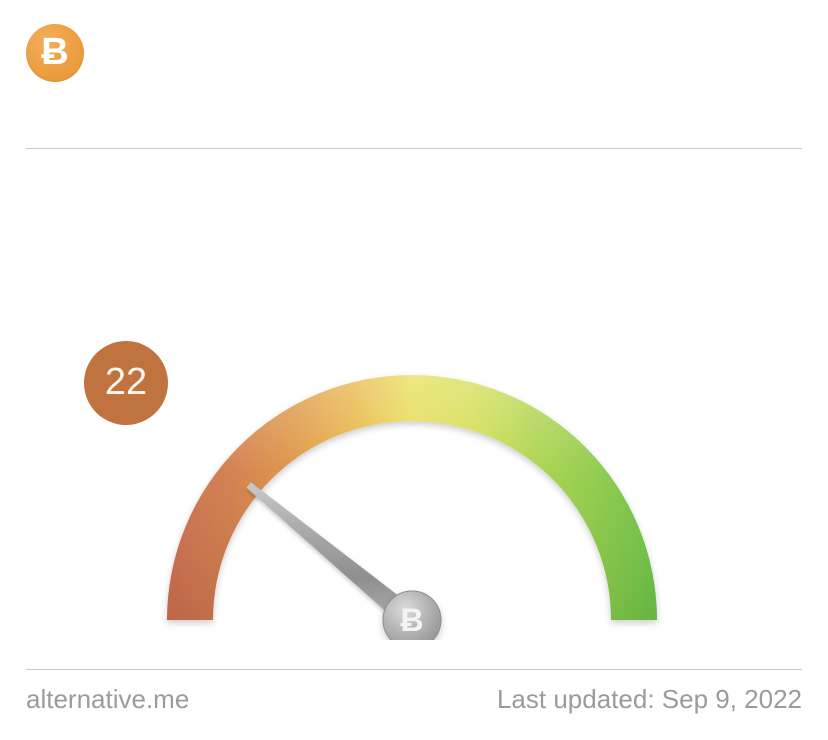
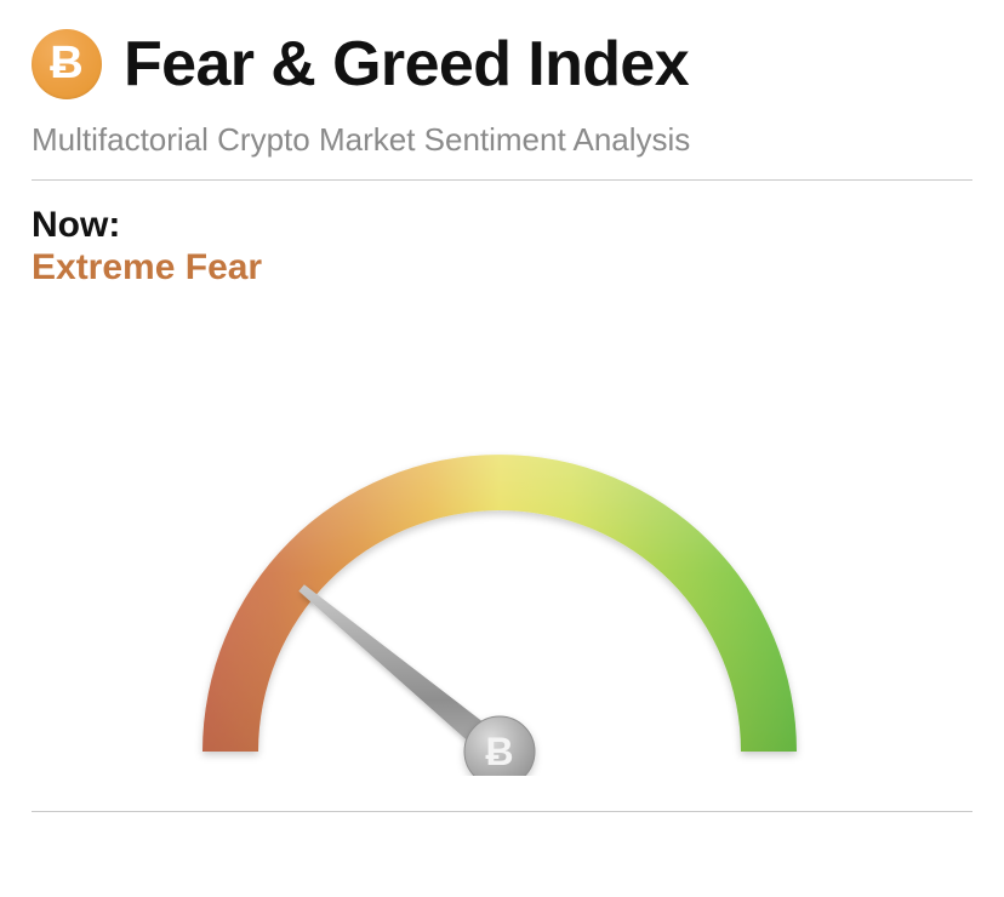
  Ƀ
+ Fear & Greed Index
+ Multifactorial Crypto Market Sentiment Analysis
+ Now:
+ Extreme Fear
  Ƀ
- 22
- alternative.me
- Last updated: Sep 9, 2022
